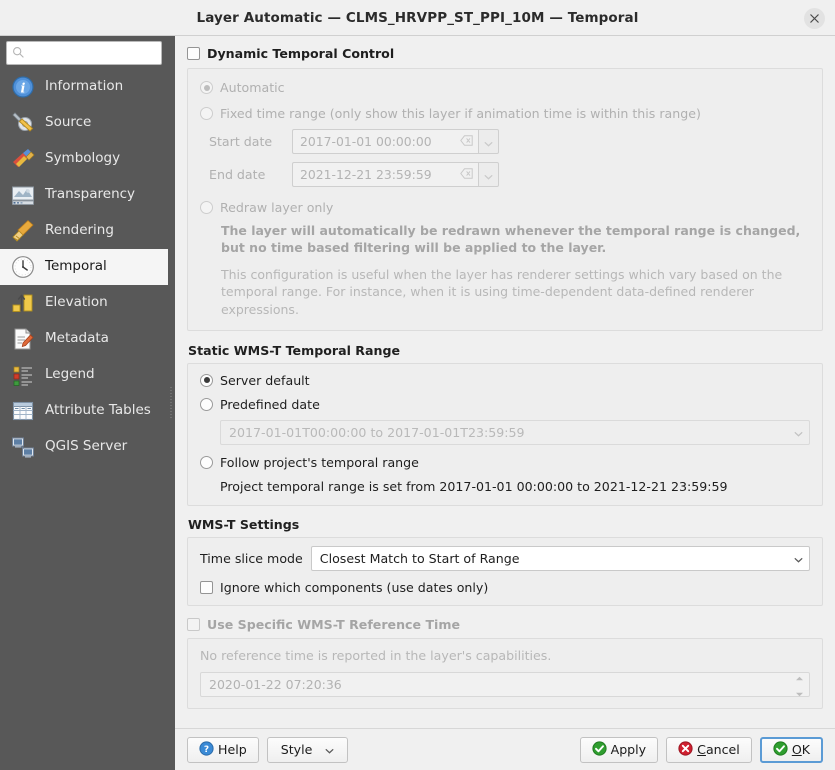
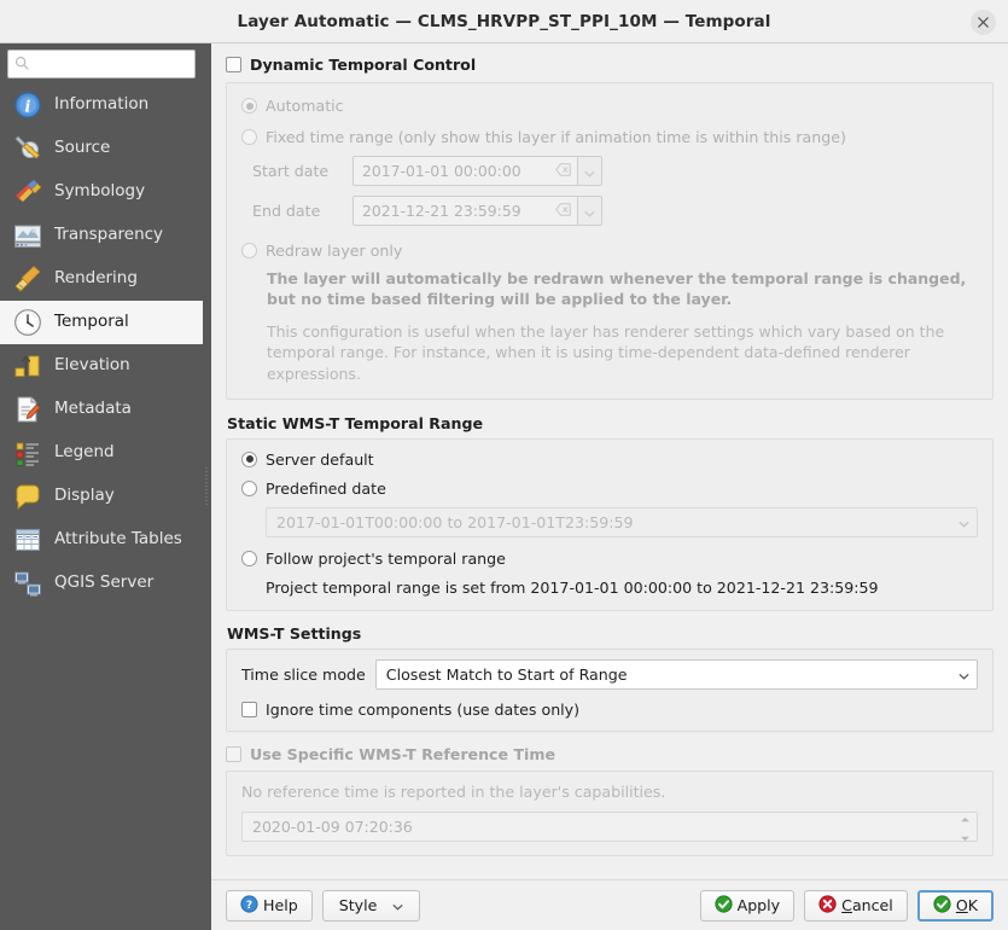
  Layer Automatic — CLMS_HRVPP_ST_PPI_10M — Temporal
  i
  Information
  Source
  Symbology
  Transparency
  Rendering
  Temporal
  Elevation
  Metadata
  Legend
+ Display
  Attribute Tables
  QGIS Server
  Dynamic Temporal Control
  Automatic
  Fixed time range (only show this layer if animation time is within this range)
  Start date
  2017-01-01 00:00:00
  End date
  2021-12-21 23:59:59
  Redraw layer only
  The layer will automatically be redrawn whenever the temporal range is changed, but no time based filtering will be applied to the layer.
  This configuration is useful when the layer has renderer settings which vary based on the temporal range. For instance, when it is using time-dependent data-defined renderer expressions.
  Static WMS-T Temporal Range
  Server default
  Predefined date
  2017-01-01T00:00:00 to 2017-01-01T23:59:59
  Follow project's temporal range
  Project temporal range is set from 2017-01-01 00:00:00 to 2021-12-21 23:59:59
  WMS-T Settings
  Time slice mode
  Closest Match to Start of Range
- Ignore which components (use dates only)
+ Ignore time components (use dates only)
  Use Specific WMS-T Reference Time
  No reference time is reported in the layer's capabilities.
- 2020-01-22 07:20:36
+ 2020-01-09 07:20:36
  ?
  Help
  Style
  Apply
  Cancel
  OK
